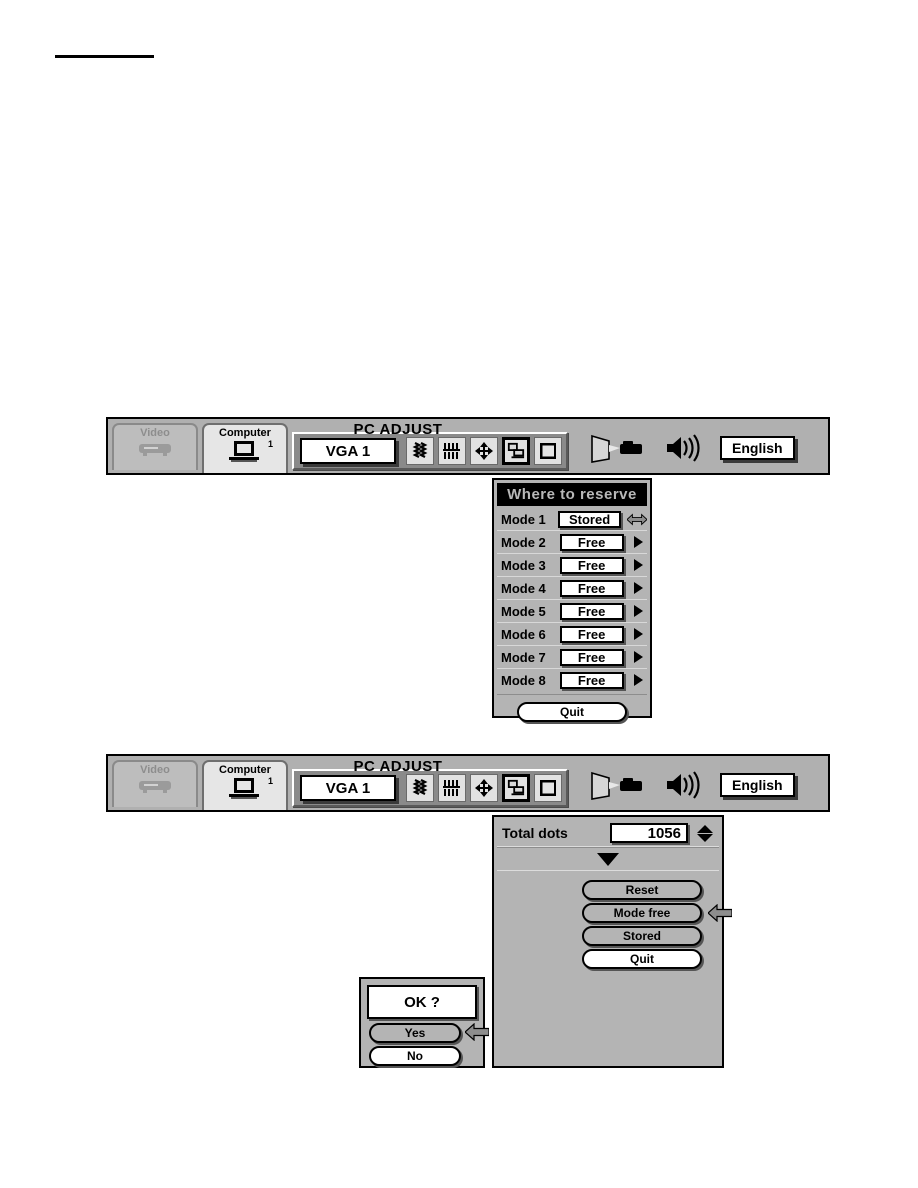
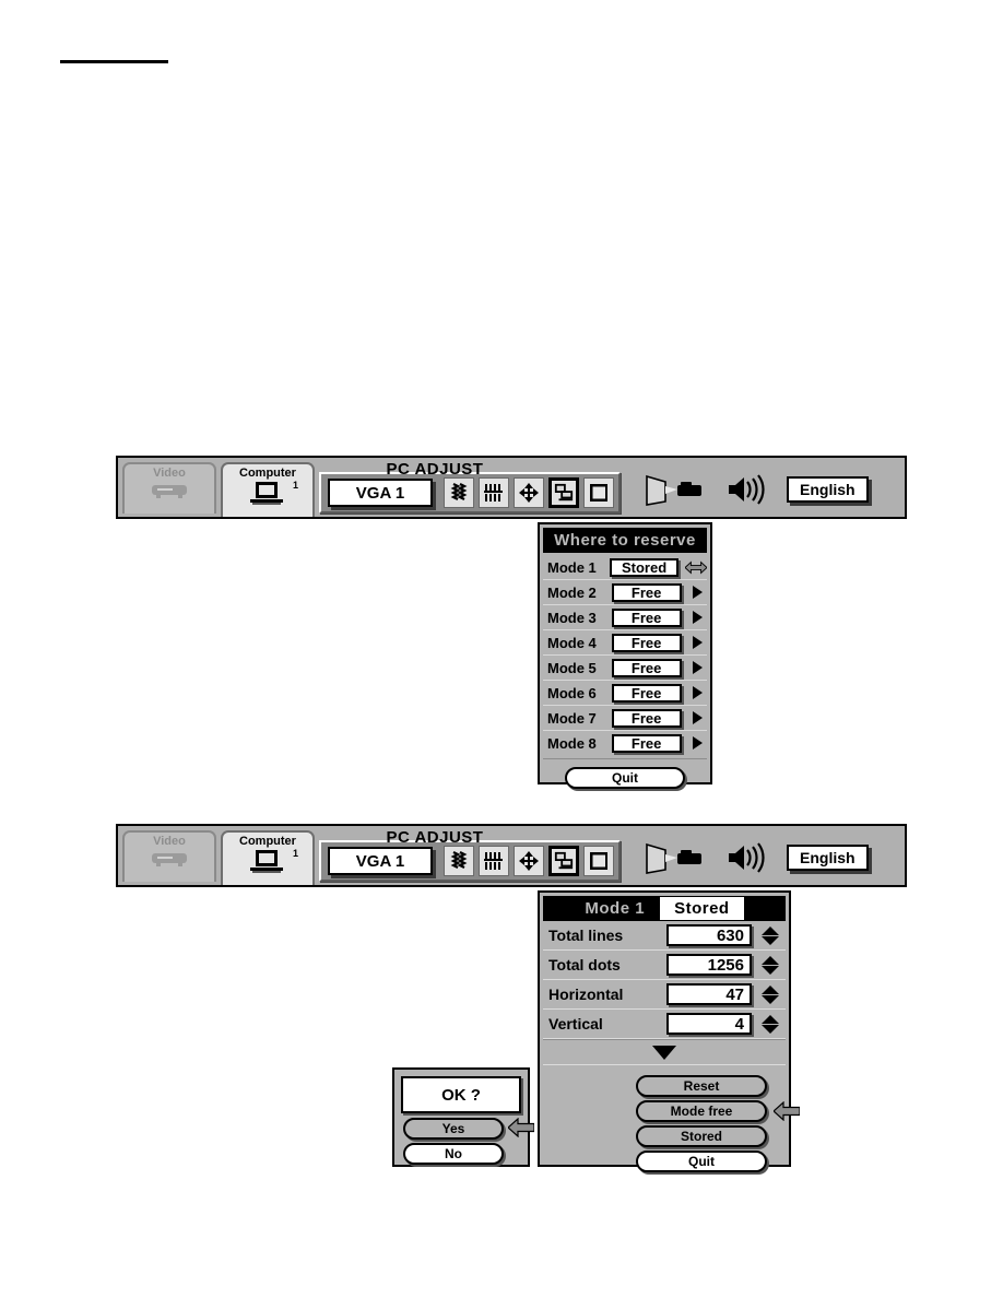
  PC ADJUST
  Video
  Computer
  1
  VGA 1
  English
  Where to reserve
  Mode 1
  Stored
  Mode 2
  Free
  Mode 3
  Free
  Mode 4
  Free
  Mode 5
  Free
  Mode 6
  Free
  Mode 7
  Free
  Mode 8
  Free
  Quit
  PC ADJUST
  Video
  Computer
  1
  VGA 1
  English
+ Mode 1 Stored
+ Total lines
+ 630
  Total dots
- 1056
+ 1256
+ Horizontal
+ 47
+ Vertical
+ 4
  Reset
  Mode free
  Stored
  Quit
  OK ?
  Yes
  No
